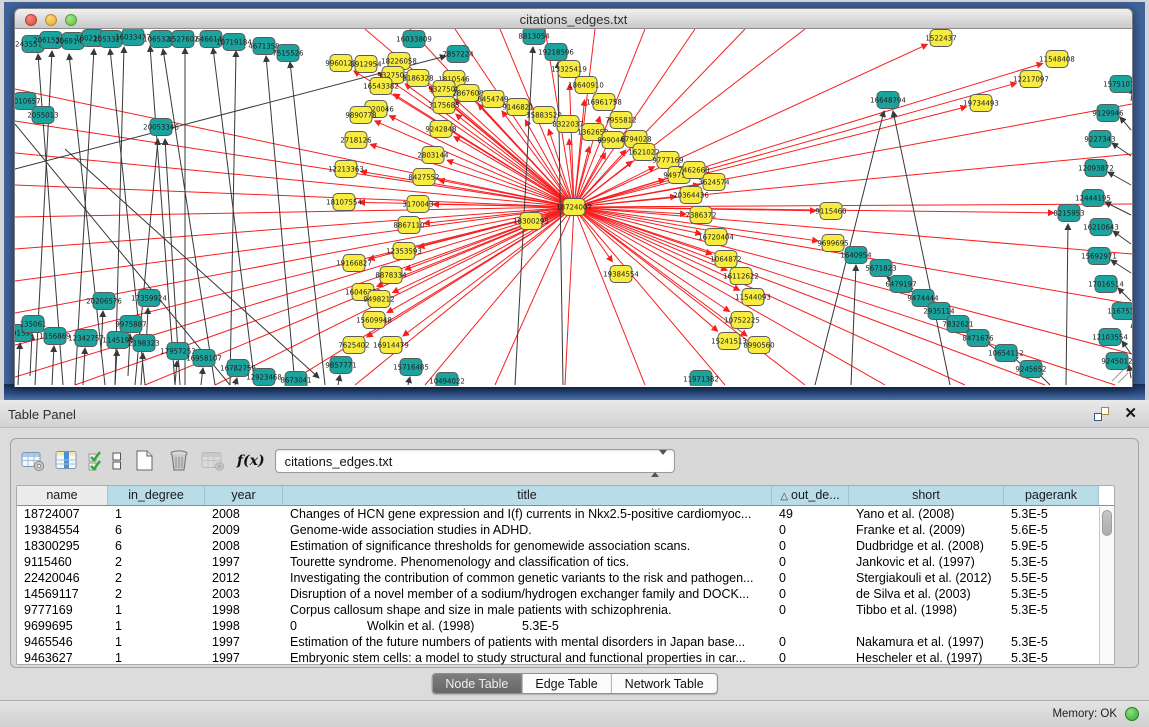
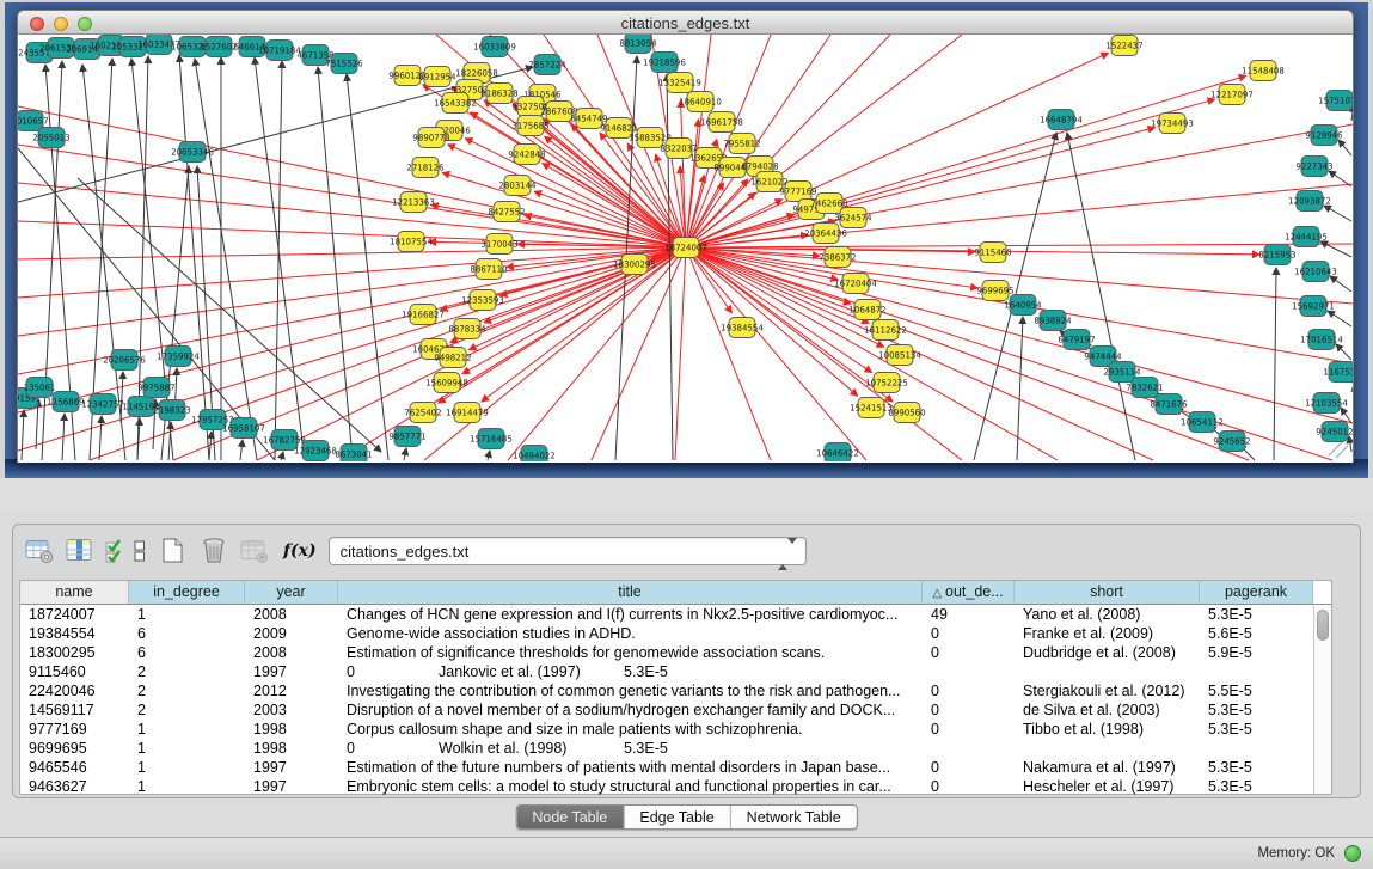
  citations_edges.txt
  206153
  206914
  205332
  16033477
  106532
  1527602
  646614
  10719184
  467135
  7515526
  16033809
  7857224
  8813054
  19218596
  20053346
  010657
  2055013
  91591
  135061
  1156869
  12342757
  20206576
  1145190
  9975887
  2198323
  17359924
  1795725
  16958107
  16782759
  12923468
  9857771
  15716485
  8673041
  10494022
- 11971382
+ 10646422
  157510
  9129946
  9227343
  12093872
  12444195
  16210643
  15692971
  17016514
  116753
  12103554
  9245012
  16648794
  8215953
- 5671823
+ 8938924
  6479197
  9474444
  2935114
  7832621
  8471676
  10654112
  9245652
  1640954
  18724007
  18300295
  19384554
  9960123
  8912954
  18226058
  9327503
  16543382
  8186328
  1810546
  932750
  2867608
  3175685
  8454749
  9146821
  9890778
  2718126
  9242848
  12213363
  2803144
  8427552
  18107554
  3170043
  8867110
  1588352
  8322037
  136265
  899044
  6794028
  1621022
  7955812
  16961758
  18640910
  13325419
  9777169
  7462660
  3624574
  20364436
  7386372
  16720404
  1064872
  16112622
- 11544093
+ 10085134
  10752225
  15241513
  8990560
  12353593
  19166827
  8878334
  9498212
  15609948
  7625402
  16914479
  9115460
  9699695
  1522437
  11548408
  12217097
  19734493
- Table Panel
- ✕
  f(x)
  citations_edges.txt
  name
  in_degree
  year
  title
  △ out_de...
  short
  pagerank
  18724007
  1
  2008
  Changes of HCN gene expression and I(f) currents in Nkx2.5-positive cardiomyoc...
  49
  Yano et al. (2008)
  5.3E-5
  19384554
  6
  2009
  Genome-wide association studies in ADHD.
  0
  Franke et al. (2009)
  5.6E-5
  18300295
  6
  2008
  Estimation of significance thresholds for genomewide association scans.
  0
  Dudbridge et al. (2008)
  5.9E-5
  9115460
  2
  1997
- Tourette syndrome. Phenomenology and classification of tics.
  0
  Jankovic et al. (1997)
  5.3E-5
  22420046
  2
  2012
  Investigating the contribution of common genetic variants to the risk and pathogen...
  0
  Stergiakouli et al. (2012)
  5.5E-5
  14569117
  2
  2003
  Disruption of a novel member of a sodium/hydrogen exchanger family and DOCK...
  0
  de Silva et al. (2003)
  5.3E-5
  9777169
  1
  1998
  Corpus callosum shape and size in male patients with schizophrenia.
  0
  Tibbo et al. (1998)
  5.3E-5
  9699695
  1
  1998
  0
  Wolkin et al. (1998)
  5.3E-5
  9465546
  1
  1997
  Estimation of the future numbers of patients with mental disorders in Japan base...
  0
  Nakamura et al. (1997)
  5.3E-5
  9463627
  1
  1997
  Embryonic stem cells: a model to study structural and functional properties in car...
  0
  Hescheler et al. (1997)
  5.3E-5
  Node Table
  Edge Table
  Network Table
  Memory: OK
